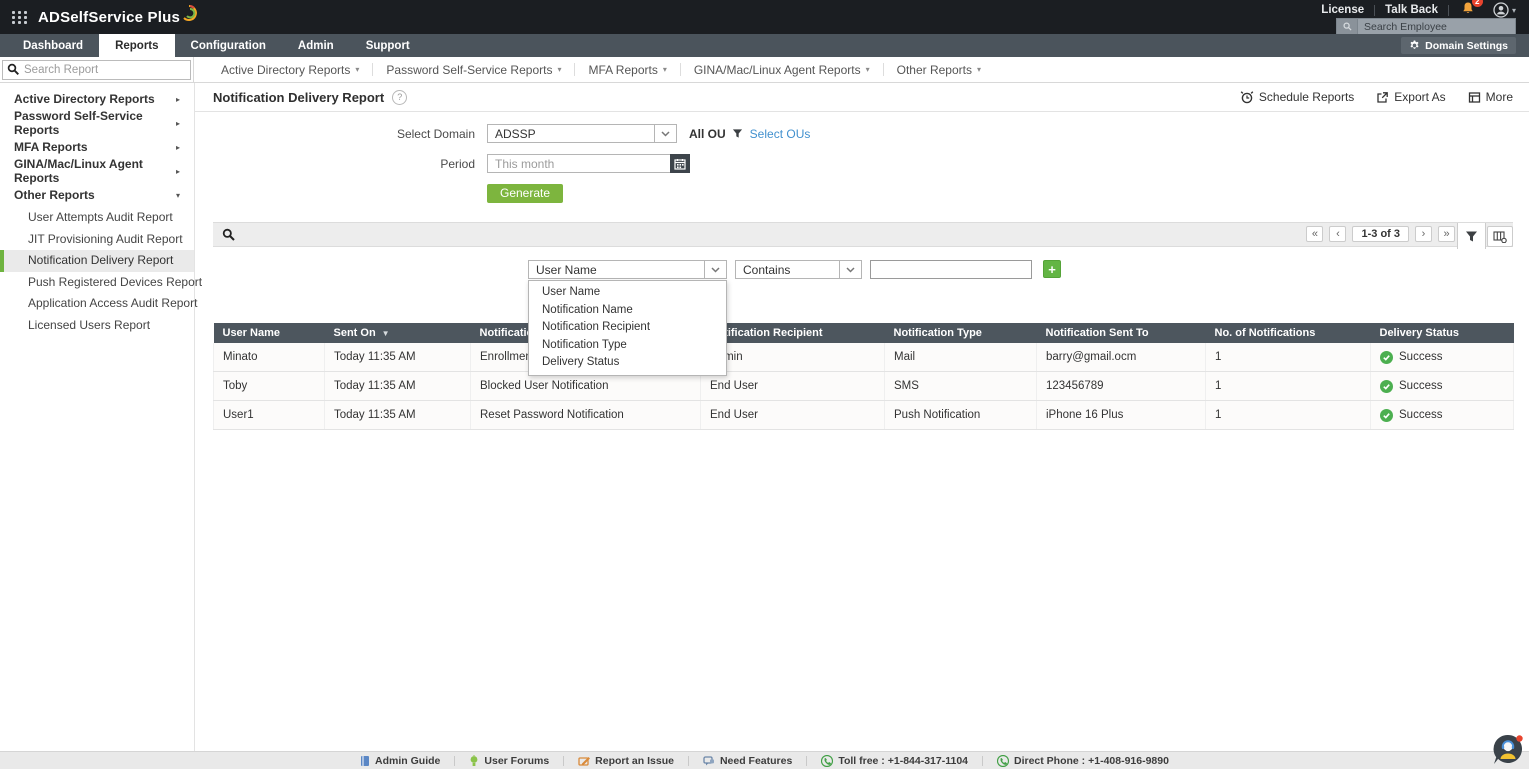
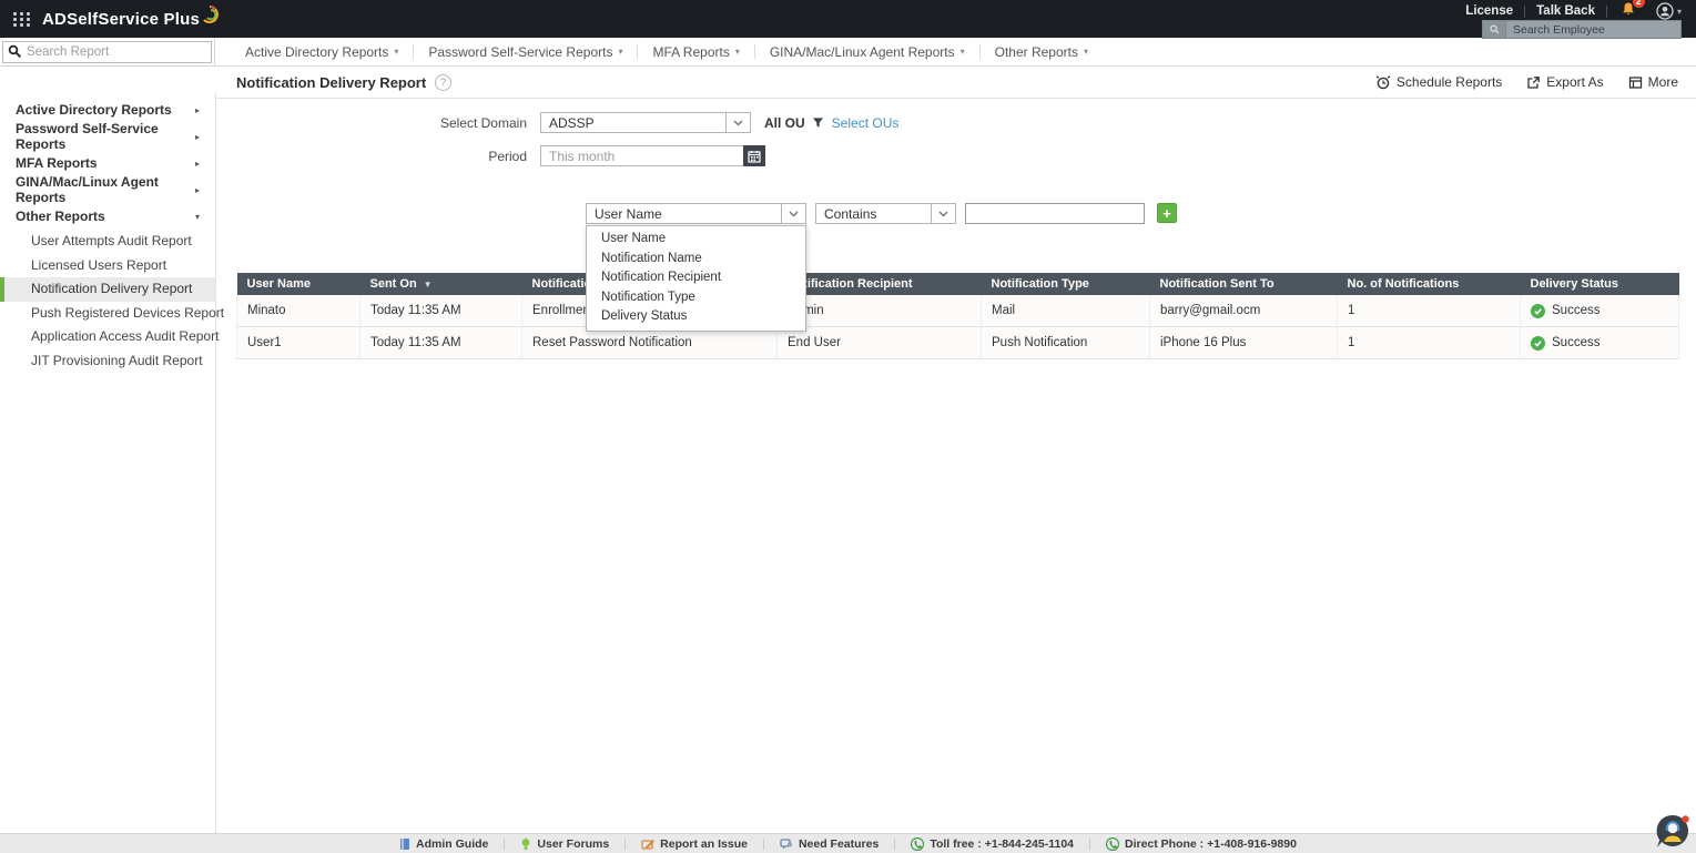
  ADSelfService Plus
  License
  Talk Back
  2
  ▾
  Search Employee
- Dashboard
- Reports
- Configuration
- Admin
- Support
- Domain Settings
  Search Report
  Active Directory Reports
  ▾
  Password Self-Service Reports
  ▾
  MFA Reports
  ▾
  GINA/Mac/Linux Agent Reports
  ▾
  Other Reports
  ▾
  Active Directory Reports
  ▸
  Password Self-Service Reports
  ▸
  MFA Reports
  ▸
  GINA/Mac/Linux Agent Reports
  ▸
  Other Reports
  ▾
  User Attempts Audit Report
- JIT Provisioning Audit Report
+ Licensed Users Report
  Notification Delivery Report
  Push Registered Devices Report
  Application Access Audit Report
- Licensed Users Report
+ JIT Provisioning Audit Report
  Notification Delivery Report
  ?
  Schedule Reports
  Export As
  More
  Select Domain
  ADSSP
  All OU
  Select OUs
  Period
  This month
- Generate
- «
- ‹
- 1-3 of 3
- ›
- »
  User Name
  Contains
  +
  User Name
  Notification Name
  Notification Recipient
  Notification Type
  Delivery Status
  User Name	Sent On ▼	Notificati	ification Recipient	Notification Type	Notification Sent To	No. of Notifications	Delivery Status
  Minato	Today 11:35 AM	Enrollme	min	Mail	barry@gmail.ocm	1	Success
- Toby	Today 11:35 AM	Blocked User Notification	End User	SMS	123456789	1	Success
  User1	Today 11:35 AM	Reset Password Notification	End User	Push Notification	iPhone 16 Plus	1	Success
  Admin Guide
  User Forums
  Report an Issue
  Need Features
- Toll free : +1-844-317-1104
+ Toll free : +1-844-245-1104
  Direct Phone : +1-408-916-9890
